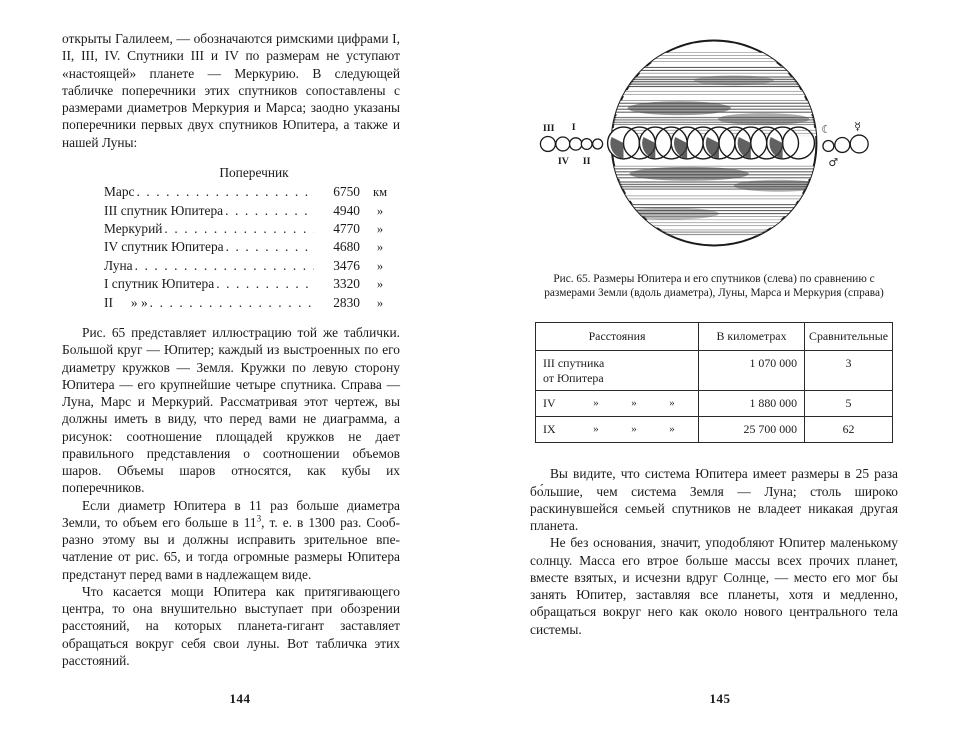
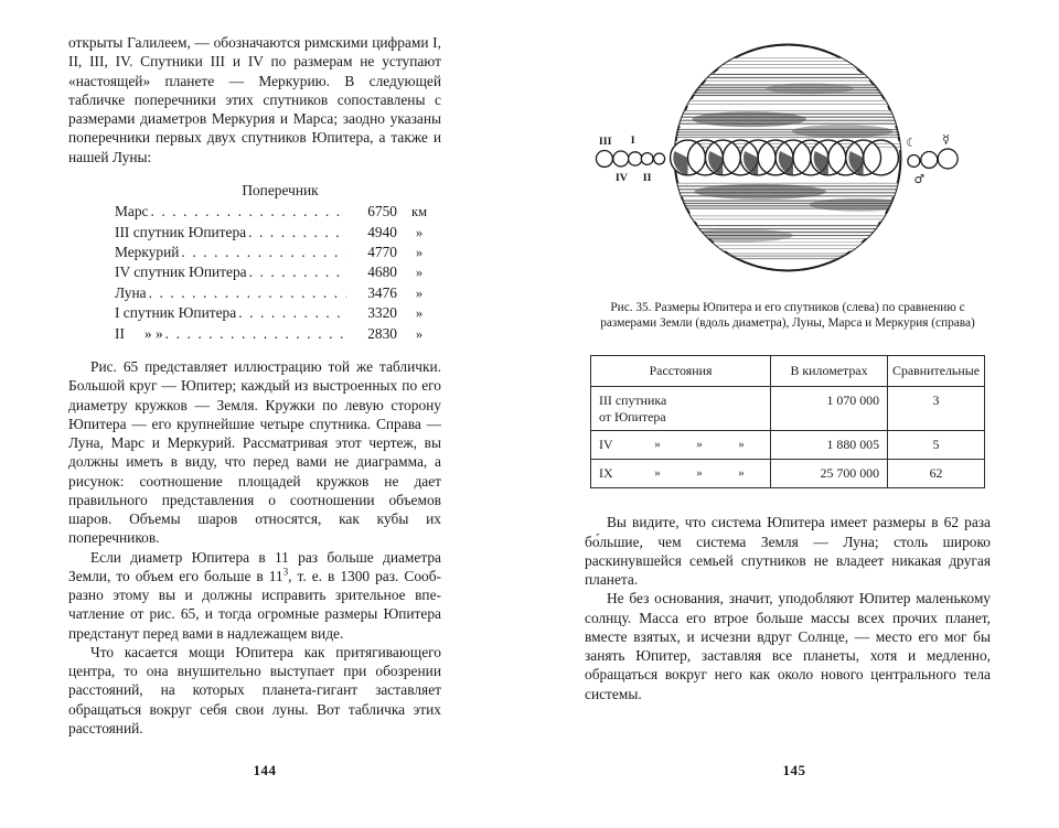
  открыты Галилеем, — обозначаются римскими цифра­ми I, II, III, IV. Спутники III и IV по размерам не усту­пают «настоящей» планете — Меркурию. В следующей табличке поперечники этих спутников сопоставлены с размерами диаметров Меркурия и Марса; заодно указаны поперечники первых двух спутников Юпите­ра, а также и нашей Луны:
  Поперечник
  Марс
  6750
  км
  III спутник Юпитера
  4940
  »
  Меркурий
  4770
  »
  IV спутник Юпитера
  4680
  »
  Луна
  3476
  »
  I спутник Юпитера
  3320
  »
  II
  » »
  2830
  »
  Рис. 65 представляет иллюстрацию той же таблич­ки. Большой круг — Юпитер; каждый из выстроенных по его диаметру кружков — Земля. Кружки по левую сторону Юпитера — его крупнейшие четыре спутни­ка. Справа — Луна, Марс и Меркурий. Рассматривая этот чертеж, вы должны иметь в виду, что перед ва­ми не диаграмма, а рисунок: соотношение площадей кружков не дает правильного представления о соот­ношении объемов шаров. Объемы шаров относятся, как кубы их поперечников.
  Если диаметр Юпитера в 11 раз больше диаметра Земли, то объем его больше в 113, т. е. в 1300 раз. Сооб­азно этому вы и должны исправить зрительное впе­чатление от рис. 65, и тогда огромные размеры Юпи­тера предстанут перед вами в надлежащем виде.
  Что касается мощи Юпитера как притягивающего центра, то она внушительно выступает при обозрении расстояний, на которых планета-гигант заставляет обращаться вокруг себя свои луны. Вот табличка этих расстояний.
  144
  III
  I
  IV
  II
  ☾
  ☿
  ♂
- Рис. 65. Размеры Юпитера и его спутников (слева) по сравне­нию с размерами Земли (вдоль диаметра), Луны, Марса и Мерку­рия (справа)
+ Рис. 35. Размеры Юпитера и его спутников (слева) по сравне­нию с размерами Земли (вдоль диаметра), Луны, Марса и Мерку­рия (справа)
  Расстояния	В километрах	Сравнительные
  III спутника от Юпитера	1 070 000	3
- IV » » »	1 880 000	5
+ IV » » »	1 880 005	5
  IX » » »	25 700 000	62
- Вы видите, что система Юпитера имеет размеры в 25 раза бо́льшие, чем система Земля — Луна; столь широко раскинувшейся семьей спутников не владеет никакая другая планета.
+ Вы видите, что система Юпитера имеет размеры в 62 раза бо́льшие, чем система Земля — Луна; столь широко раскинувшейся семьей спутников не владеет никакая другая планета.
  Не без основания, значит, уподобляют Юпитер ма­ленькому солнцу. Масса его втрое больше массы всех прочих планет, вместе взятых, и исчезни вдруг Солн­це, — место его мог бы занять Юпитер, заставляя все планеты, хотя и медленно, обращаться вокруг него как около нового центрального тела системы.
  145
